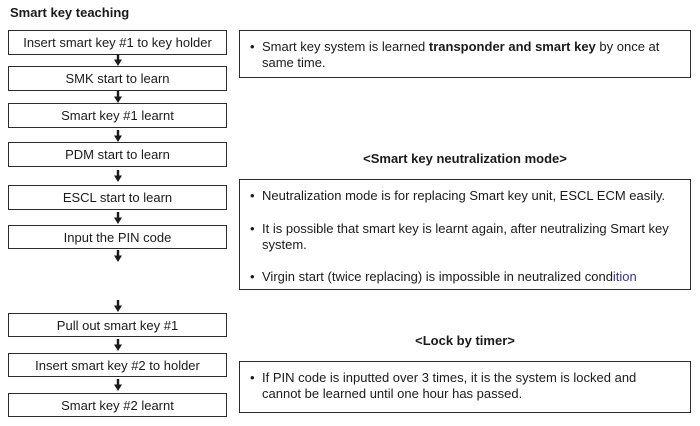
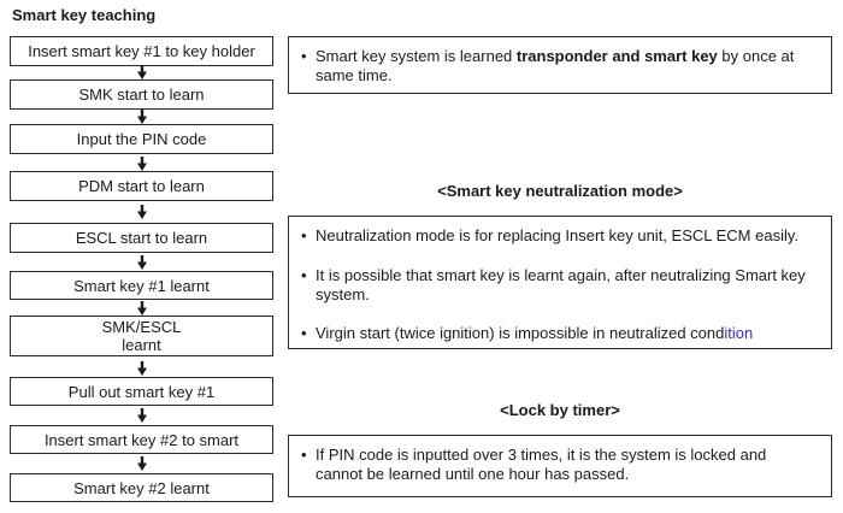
  Smart key teaching
  Insert smart key #1 to key holder
  SMK start to learn
- Smart key #1 learnt
+ Input the PIN code
  PDM start to learn
  ESCL start to learn
- Input the PIN code
+ Smart key #1 learnt
+ SMK/ESCL
+ learnt
  Pull out smart key #1
- Insert smart key #2 to holder
+ Insert smart key #2 to smart
  Smart key #2 learnt
  •
  Smart key system is learned transponder and smart key by once at
  same time.
  <Smart key neutralization mode>
  •
- Neutralization mode is for replacing Smart key unit, ESCL ECM easily.
+ Neutralization mode is for replacing Insert key unit, ESCL ECM easily.
  •
  It is possible that smart key is learnt again, after neutralizing Smart key
  system.
  •
- Virgin start (twice replacing) is impossible in neutralized condition
+ Virgin start (twice ignition) is impossible in neutralized condition
  <Lock by timer>
  •
  If PIN code is inputted over 3 times, it is the system is locked and
  cannot be learned until one hour has passed.
